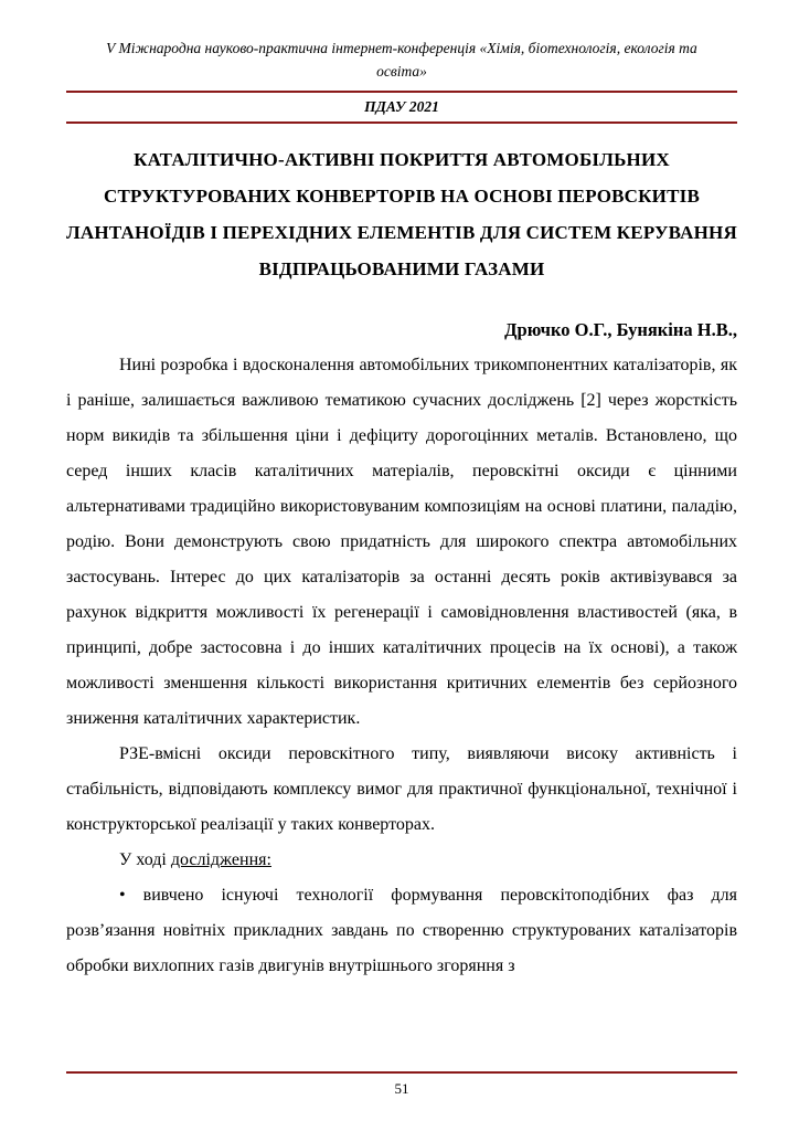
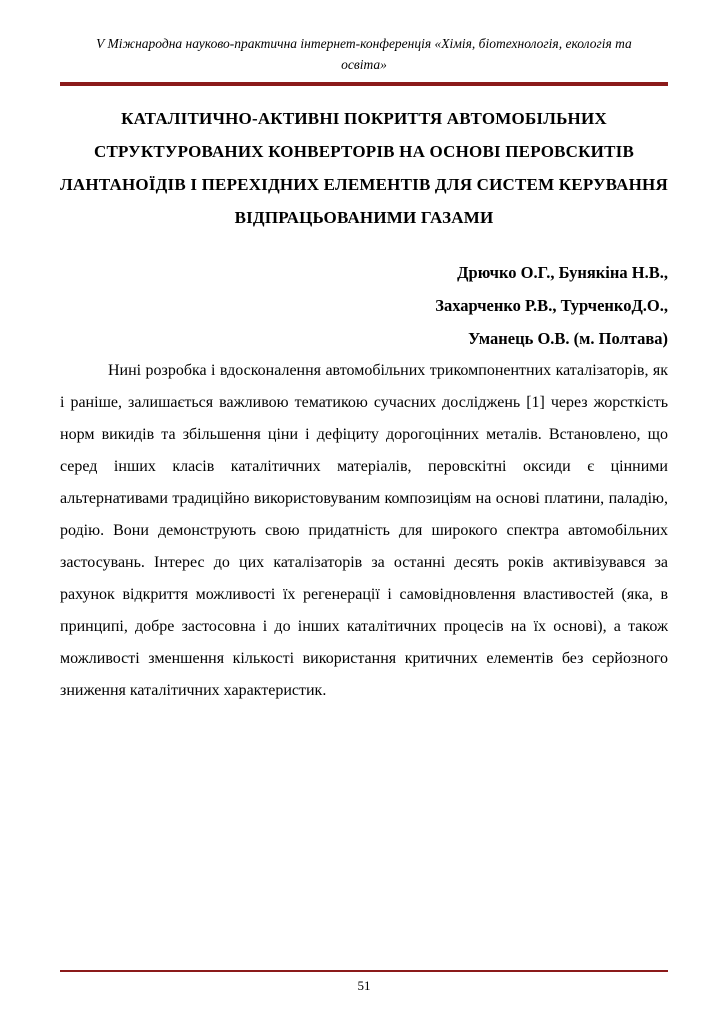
  V Міжнародна науково-практична інтернет-конференція «Хімія, біотехнологія, екологія та освіта»
- ПДАУ 2021
  КАТАЛІТИЧНО-АКТИВНІ ПОКРИТТЯ АВТОМОБІЛЬНИХ СТРУКТУРОВАНИХ КОНВЕРТОРІВ НА ОСНОВІ ПЕРОВСКИТІВ ЛАНТАНОЇДІВ І ПЕРЕХІДНИХ ЕЛЕМЕНТІВ ДЛЯ СИСТЕМ КЕРУВАННЯ ВІДПРАЦЬОВАНИМИ ГАЗАМИ
  Дрючко О.Г., Бунякіна Н.В.,
+ Захарченко Р.В., ТурченкоД.О.,
+ Уманець О.В. (м. Полтава)
- Нині розробка і вдосконалення автомобільних трикомпонентних каталізаторів, як і раніше, залишається важливою тематикою сучасних досліджень [2] через жорсткість норм викидів та збільшення ціни і дефіциту дорогоцінних металів. Встановлено, що серед інших класів каталітичних матеріалів, перовскітні оксиди є цінними альтернативами традиційно використовуваним композиціям на основі платини, паладію, родію. Вони демонструють свою придатність для широкого спектра автомобільних застосувань. Інтерес до цих каталізаторів за останні десять років активізувався за рахунок відкриття можливості їх регенерації і самовідновлення властивостей (яка, в принципі, добре застосовна і до інших каталітичних процесів на їх основі), а також можливості зменшення кількості використання критичних елементів без серйозного зниження каталітичних характеристик.
+ Нині розробка і вдосконалення автомобільних трикомпонентних каталізаторів, як і раніше, залишається важливою тематикою сучасних досліджень [1] через жорсткість норм викидів та збільшення ціни і дефіциту дорогоцінних металів. Встановлено, що серед інших класів каталітичних матеріалів, перовскітні оксиди є цінними альтернативами традиційно використовуваним композиціям на основі платини, паладію, родію. Вони демонструють свою придатність для широкого спектра автомобільних застосувань. Інтерес до цих каталізаторів за останні десять років активізувався за рахунок відкриття можливості їх регенерації і самовідновлення властивостей (яка, в принципі, добре застосовна і до інших каталітичних процесів на їх основі), а також можливості зменшення кількості використання критичних елементів без серйозного зниження каталітичних характеристик.
- РЗЕ-вмісні оксиди перовскітного типу, виявляючи високу активність і стабільність, відповідають комплексу вимог для практичної функціональної, технічної і конструкторської реалізації у таких конверторах.
- У ході дослідження:
- • вивчено існуючі технології формування перовскітоподібних фаз для розв’язання новітніх прикладних завдань по створенню структурованих каталізаторів обробки вихлопних газів двигунів внутрішнього згоряння з
  51
